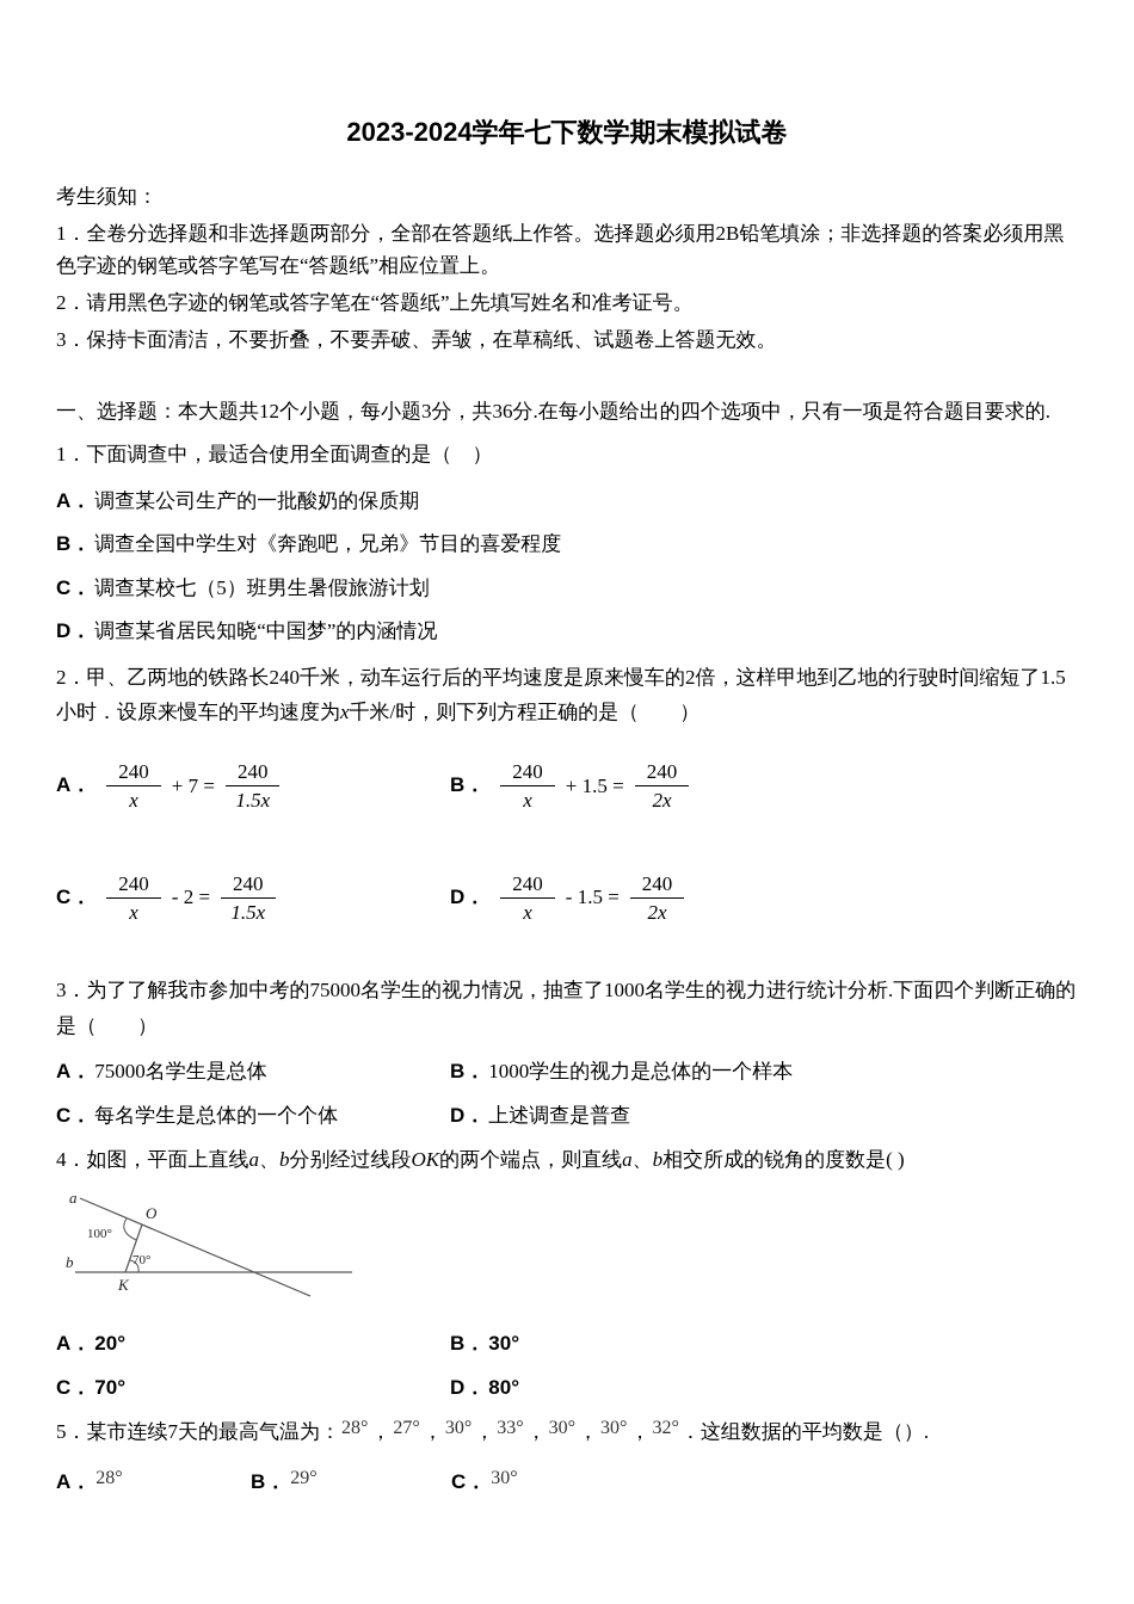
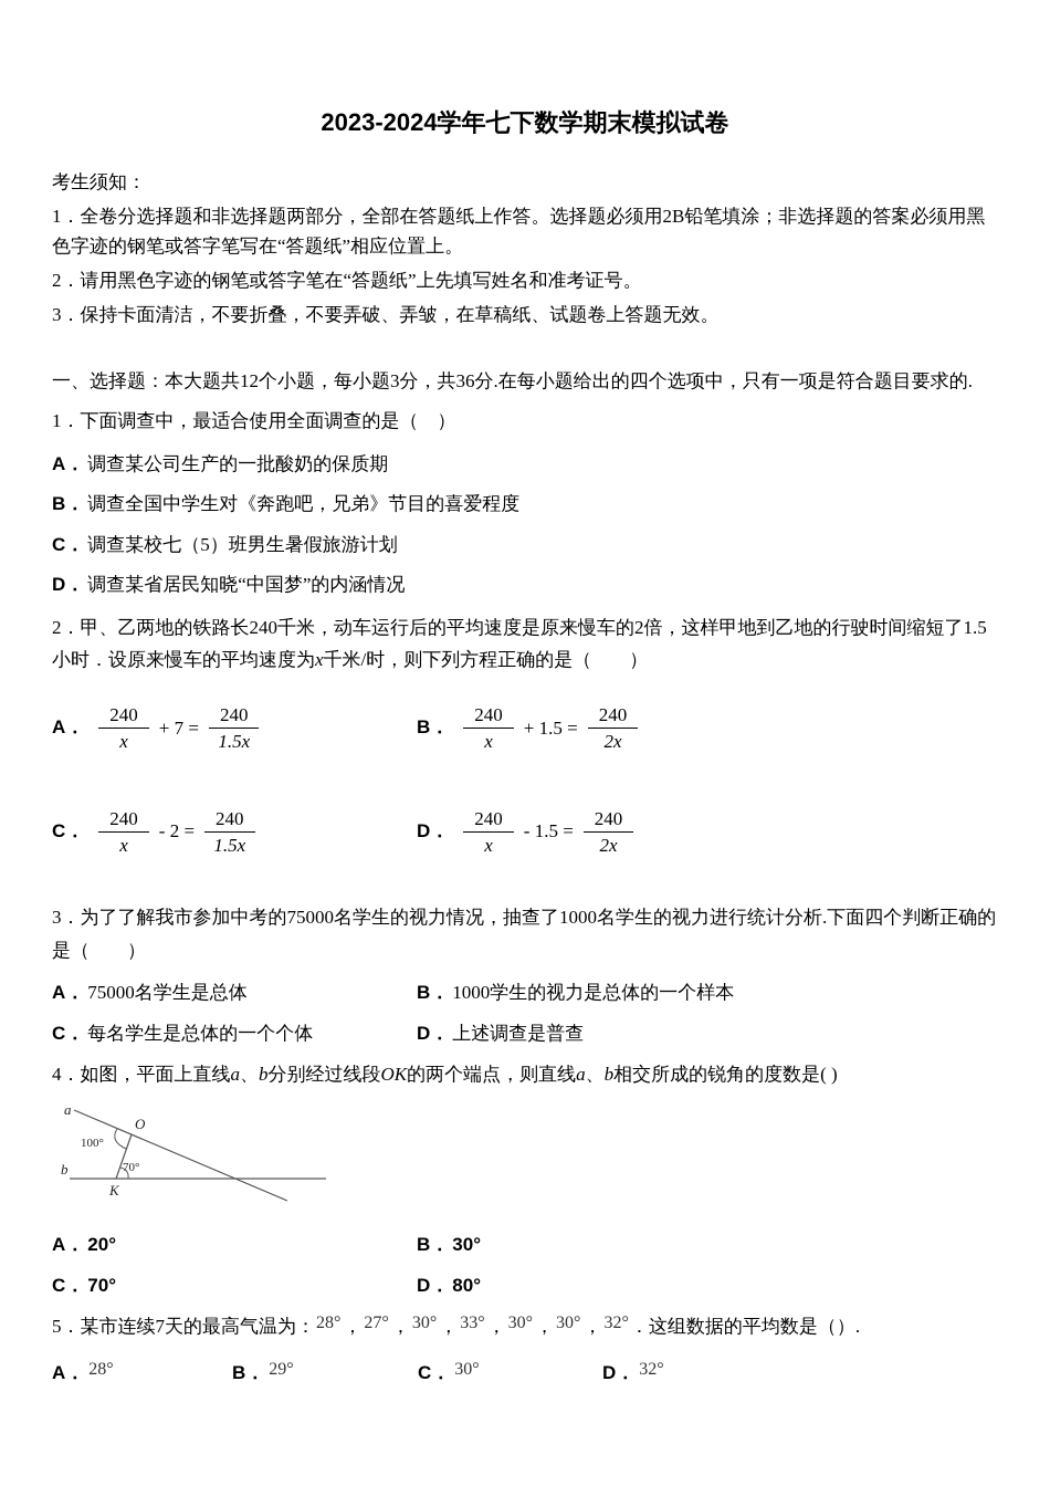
  2023-2024学年七下数学期末模拟试卷
  考生须知：
  1．全卷分选择题和非选择题两部分，全部在答题纸上作答。选择题必须用2B铅笔填涂；非选择题的答案必须用黑色字迹的钢笔或答字笔写在“答题纸”相应位置上。
  2．请用黑色字迹的钢笔或答字笔在“答题纸”上先填写姓名和准考证号。
  3．保持卡面清洁，不要折叠，不要弄破、弄皱，在草稿纸、试题卷上答题无效。
  一、选择题：本大题共12个小题，每小题3分，共36分.在每小题给出的四个选项中，只有一项是符合题目要求的.
  1．下面调查中，最适合使用全面调查的是（ ）
  A． 调查某公司生产的一批酸奶的保质期
  B． 调查全国中学生对《奔跑吧，兄弟》节目的喜爱程度
  C． 调查某校七（5）班男生暑假旅游计划
  D． 调查某省居民知晓“中国梦”的内涵情况
  2．甲、乙两地的铁路长240千米，动车运行后的平均速度是原来慢车的2倍，这样甲地到乙地的行驶时间缩短了1.5小时．设原来慢车的平均速度为x千米/时，则下列方程正确的是（ ）
  A．
  240
  x
  + 7 =
  240
  1.5x
  B．
  240
  x
  + 1.5 =
  240
  2x
  C．
  240
  x
  - 2 =
  240
  1.5x
  D．
  240
  x
  - 1.5 =
  240
  2x
  3．为了了解我市参加中考的75000名学生的视力情况，抽查了1000名学生的视力进行统计分析.下面四个判断正确的是（ ）
  A． 75000名学生是总体
  B． 1000学生的视力是总体的一个样本
  C． 每名学生是总体的一个个体
  D． 上述调查是普查
  4．如图，平面上直线a、b分别经过线段OK的两个端点，则直线a、b相交所成的锐角的度数是( )
  a
  b
  O
  K
  100°
  70°
  A． 20°
  B． 30°
  C． 70°
  D． 80°
  5．某市连续7天的最高气温为：28°，27°，30°，33°，30°，30°，32°．这组数据的平均数是（）.
  A． 28°
  B． 29°
  C． 30°
+ D． 32°
